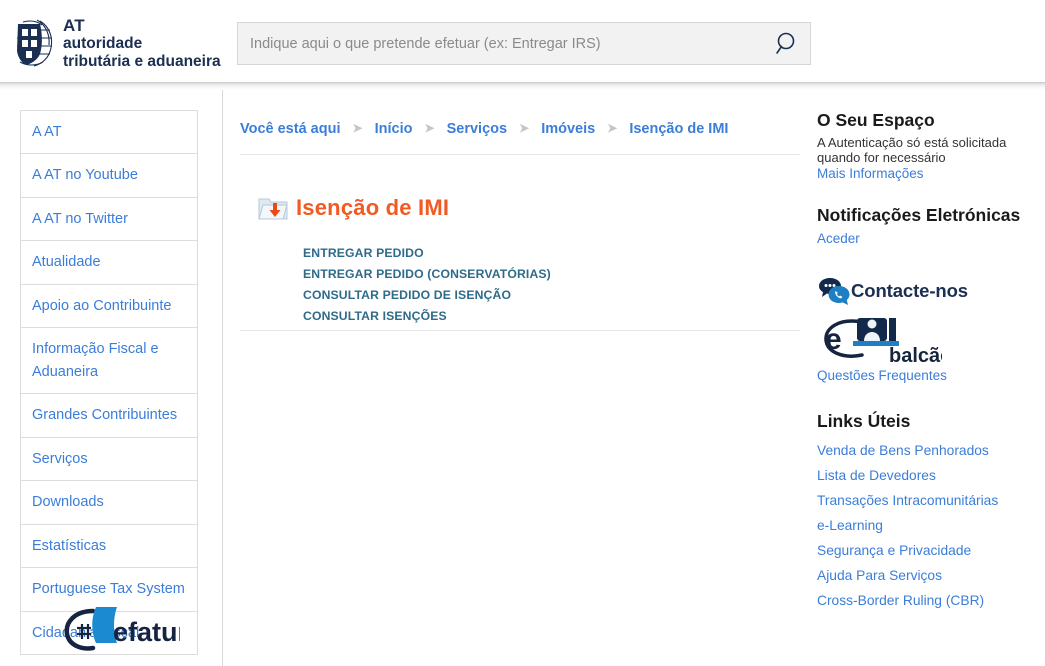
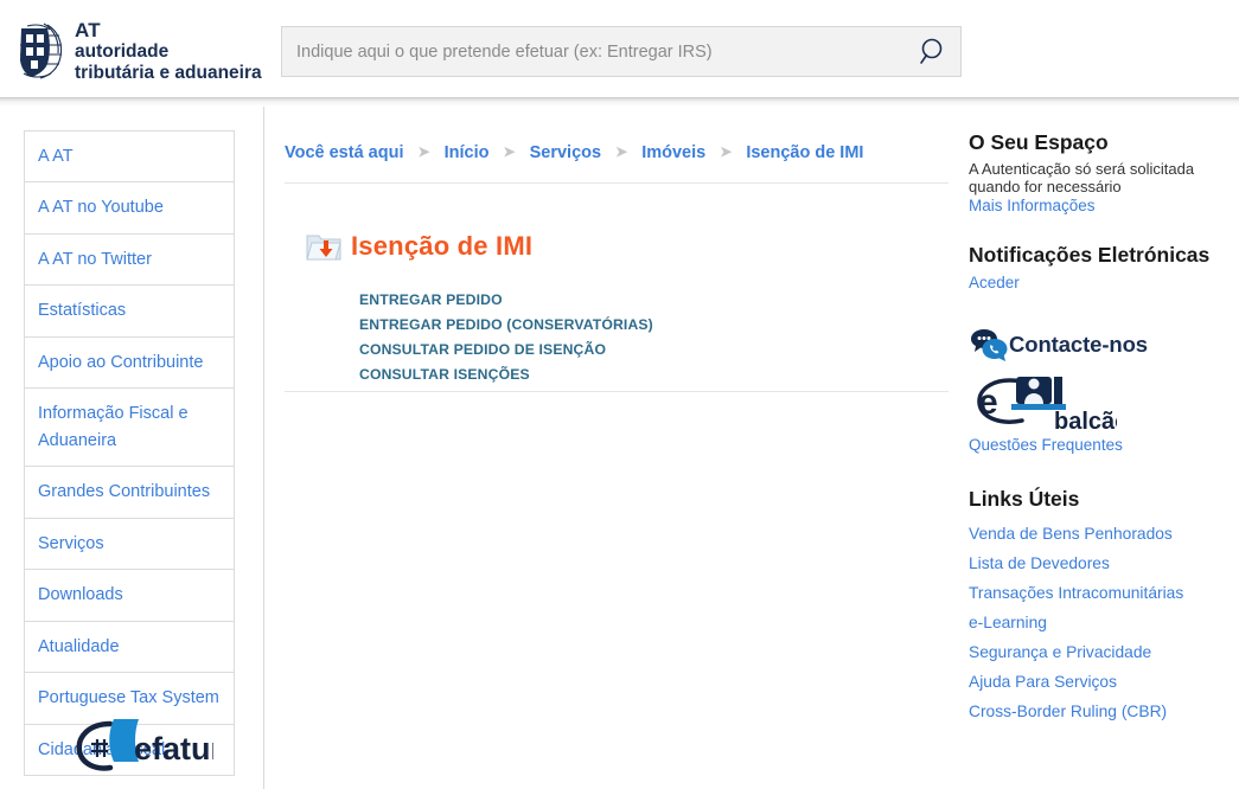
  AT
  autoridade
  tributária e aduaneira
  Indique aqui o que pretende efetuar (ex: Entregar IRS)
  A AT
  A AT no Youtube
  A AT no Twitter
- Atualidade
+ Estatísticas
  Apoio ao Contribuinte
  Informação Fiscal e Aduaneira
  Grandes Contribuintes
  Serviços
  Downloads
- Estatísticas
+ Atualidade
  Portuguese Tax System
  efatu
  Você está aqui ➤ Início ➤ Serviços ➤ Imóveis ➤ Isenção de IMI
  Isenção de IMI
  ENTREGAR PEDIDO
  ENTREGAR PEDIDO (CONSERVATÓRIAS)
  CONSULTAR PEDIDO DE ISENÇÃO
  CONSULTAR ISENÇÕES
  O Seu Espaço
- A Autenticação só está solicitada
+ A Autenticação só será solicitada
  quando for necessário
  Mais Informações
  Notificações Eletrónicas
  Aceder
  Contacte-nos
  e
  balcã
  Questões Frequentes
  Links Úteis
  Venda de Bens Penhorados
  Lista de Devedores
  Transações Intracomunitárias
  e-Learning
  Segurança e Privacidade
  Ajuda Para Serviços
  Cross-Border Ruling (CBR)
